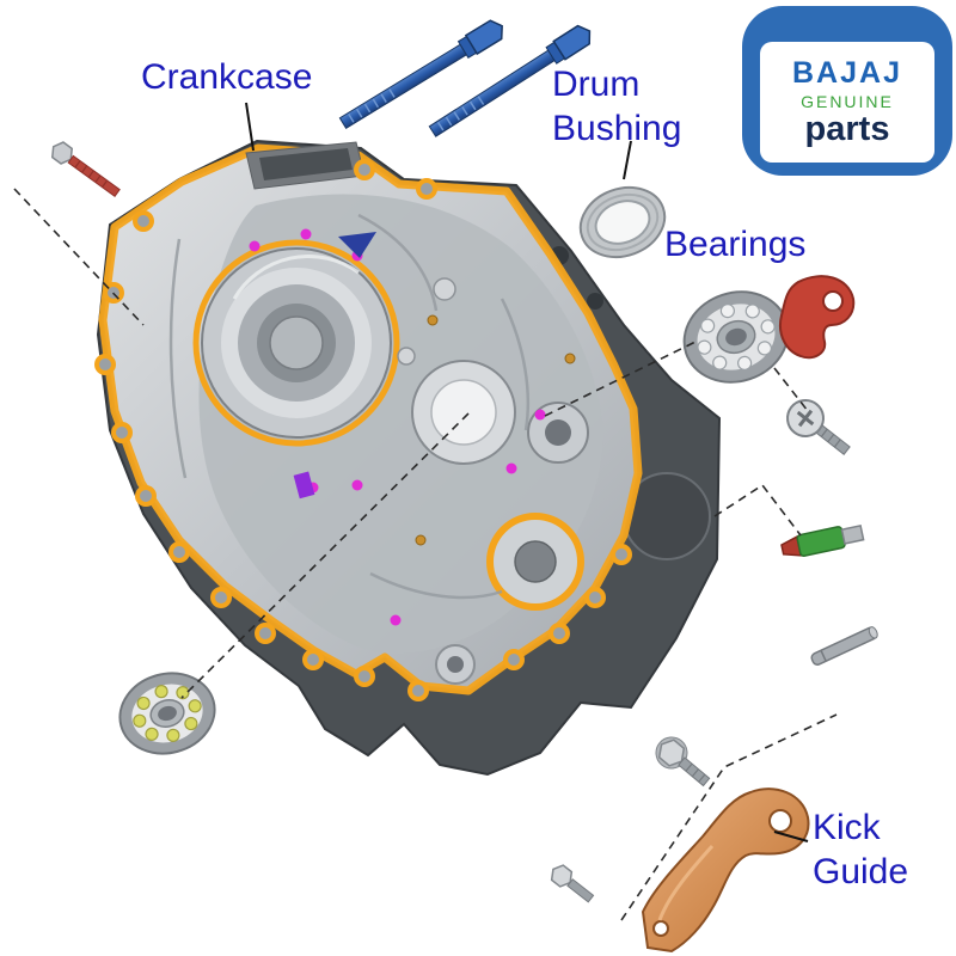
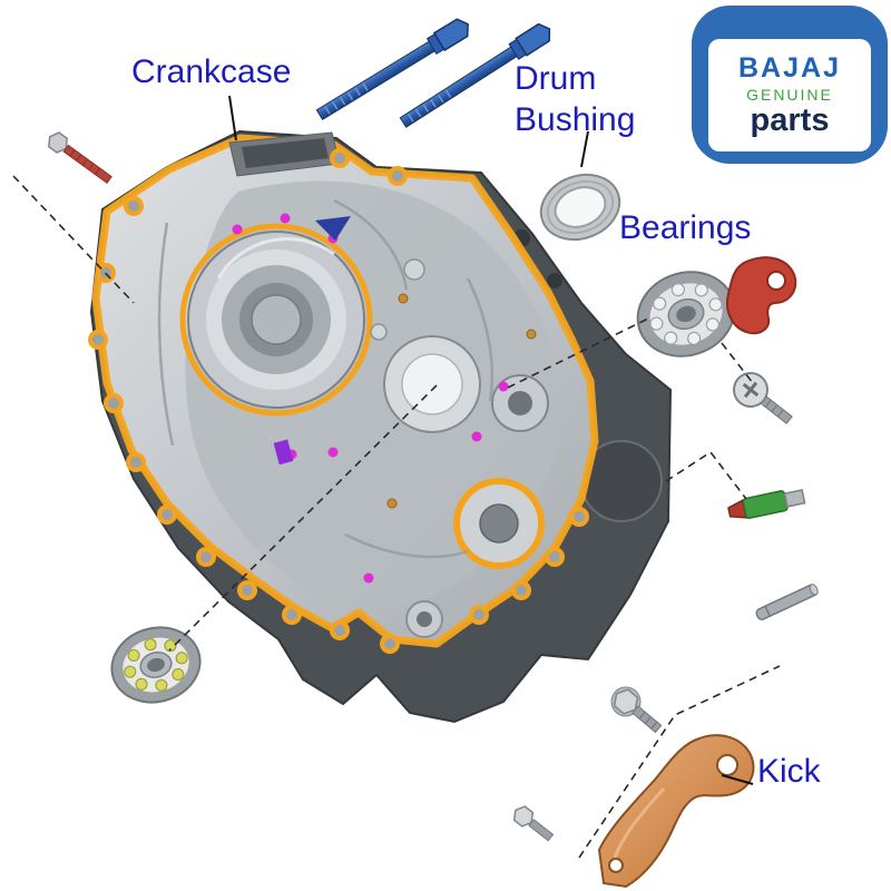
  Crankcase
  Drum
  Bushing
  Bearings
  Kick
- Guide
  BAJAJ
  GENUINE
  parts
